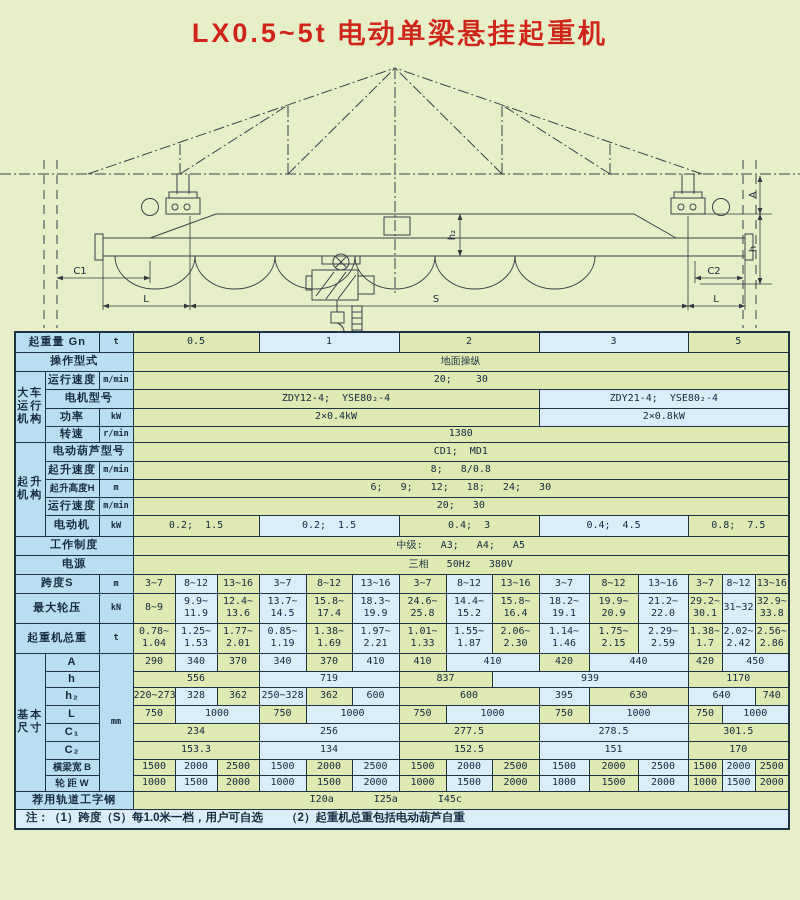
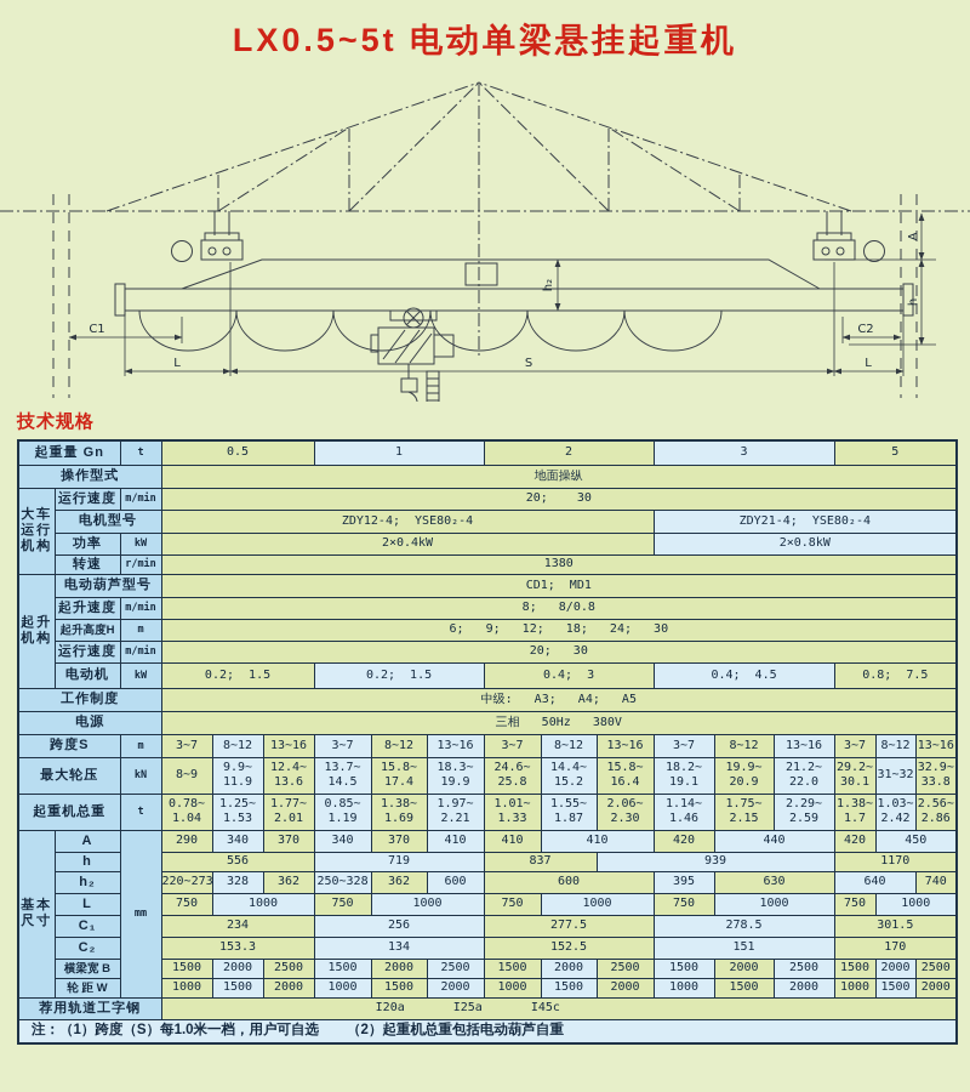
  LX0.5~5t 电动单梁悬挂起重机
  C1
  C2
  L
  S
  L
+ 技术规格
  起重量 Gn	t	0.5	1	2	3	5
  操作型式	地面操纵
  大车 运行 机构	运行速度	m/min	20; 30
  电机型号	ZDY12-4; YSE80₂-4	ZDY21-4; YSE80₂-4
  功率	kW	2×0.4kW	2×0.8kW
  转速	r/min	1380
  起升 机构	电动葫芦型号	CD1; MD1
  起升速度	m/min	8; 8/0.8
  起升高度H	m	6; 9; 12; 18; 24; 30
  运行速度	m/min	20; 30
  电动机	kW	0.2; 1.5	0.2; 1.5	0.4; 3	0.4; 4.5	0.8; 7.5
  工作制度	中级: A3; A4; A5
  电源	三相 50Hz 380V
  跨度S	m	3~7	8~12	13~16	3~7	8~12	13~16	3~7	8~12	13~16	3~7	8~12	13~16	3~7	8~12	13~16
  最大轮压	kN	8~9	9.9~ 11.9	12.4~ 13.6	13.7~ 14.5	15.8~ 17.4	18.3~ 19.9	24.6~ 25.8	14.4~ 15.2	15.8~ 16.4	18.2~ 19.1	19.9~ 20.9	21.2~ 22.0	29.2~ 30.1	31~32	32.9~ 33.8
- 起重机总重	t	0.78~ 1.04	1.25~ 1.53	1.77~ 2.01	0.85~ 1.19	1.38~ 1.69	1.97~ 2.21	1.01~ 1.33	1.55~ 1.87	2.06~ 2.30	1.14~ 1.46	1.75~ 2.15	2.29~ 2.59	1.38~ 1.7	2.02~ 2.42	2.56~ 2.86
+ 起重机总重	t	0.78~ 1.04	1.25~ 1.53	1.77~ 2.01	0.85~ 1.19	1.38~ 1.69	1.97~ 2.21	1.01~ 1.33	1.55~ 1.87	2.06~ 2.30	1.14~ 1.46	1.75~ 2.15	2.29~ 2.59	1.38~ 1.7	1.03~ 2.42	2.56~ 2.86
  基本 尺寸	A	mm	290	340	370	340	370	410	410	410	420	440	420	450
  h	556	719	837	939	1170
  h₂	220~273	328	362	250~328	362	600	600	395	630	640	740
  L	750	1000	750	1000	750	1000	750	1000	750	1000
  C₁	234	256	277.5	278.5	301.5
  C₂	153.3	134	152.5	151	170
  横梁宽 B	1500	2000	2500	1500	2000	2500	1500	2000	2500	1500	2000	2500	1500	2000	2500
  轮 距 W	1000	1500	2000	1000	1500	2000	1000	1500	2000	1000	1500	2000	1000	1500	2000
  荐用轨道工字钢	I20a I25a I45c
  注：（1）跨度（S）每1.0米一档，用户可自选 （2）起重机总重包括电动葫芦自重
